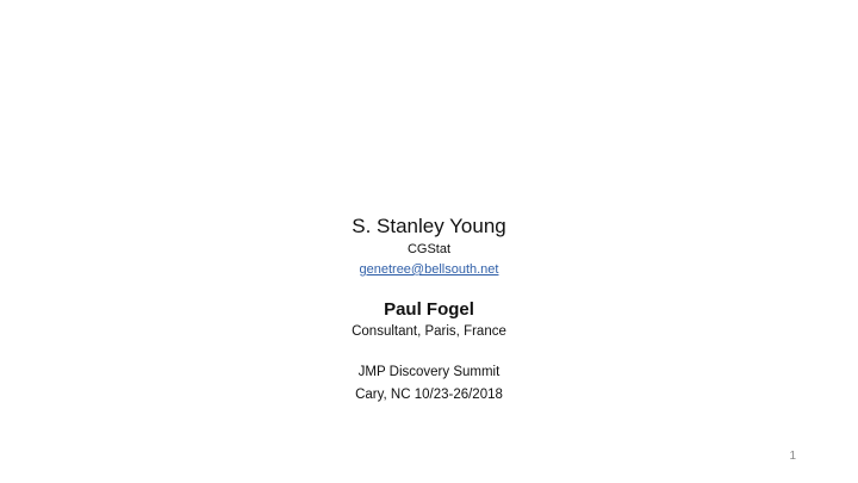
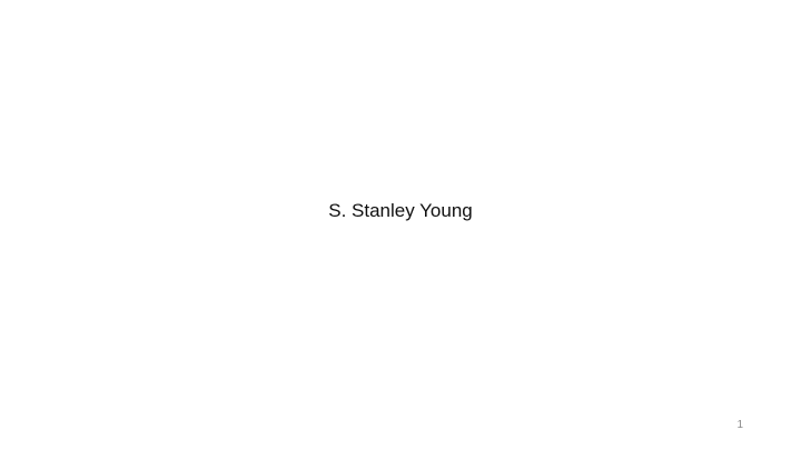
  S. Stanley Young
- CGStat
- genetree@bellsouth.net
- Paul Fogel
- Consultant, Paris, France
- JMP Discovery Summit
- Cary, NC 10/23-26/2018
  1
